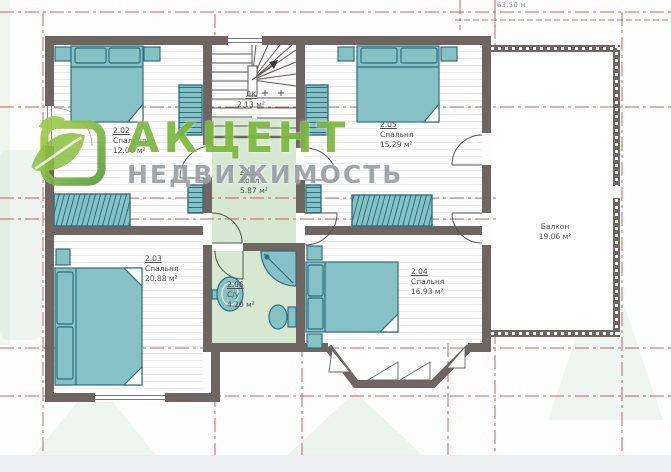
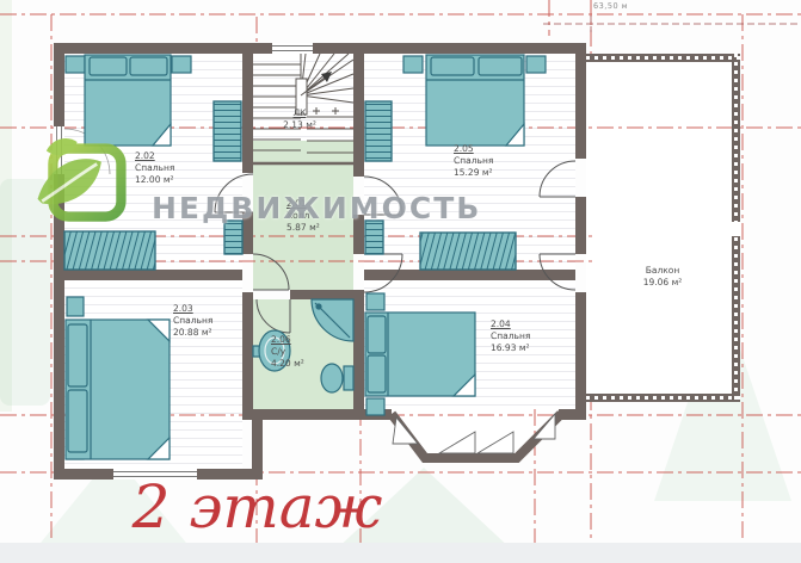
  2.01
  Холл
  5.87 м²
  2.02
  Спальня
  12.00 м²
  2.03
  Спальня
  20.88 м²
  2.04
  Спальня
  16.93 м²
  2.05
  Спальня
  15.29 м²
  2.06
  С/у
  4.20 м²
  ЛК
  2.13 м²
  Балкон
  19.06 м²
  63,50 м
- АКЦЕНТ
  НЕДВИЖИМОСТЬ
+ 2 этаж
